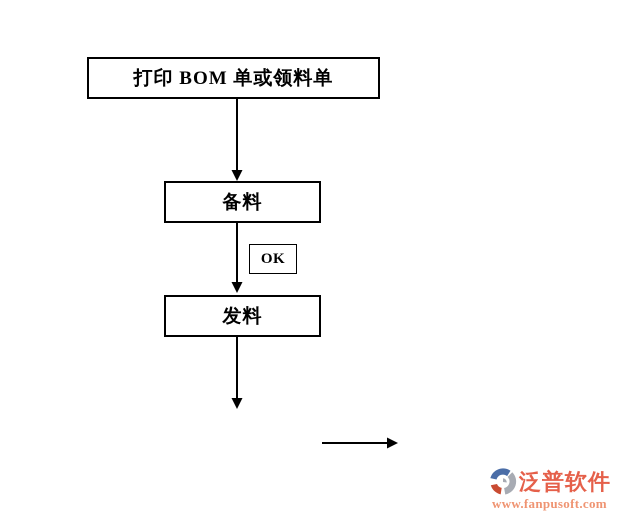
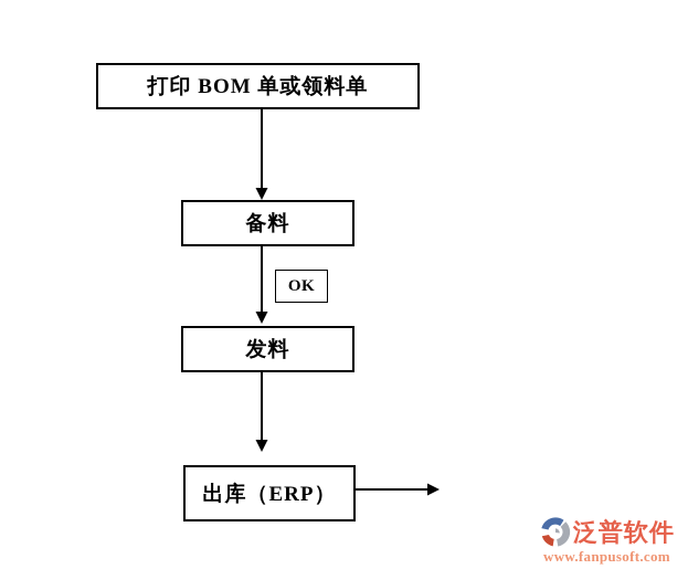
  打印 BOM 单或领料单
  备料
  OK
  发料
+ 出库（ERP）
  泛普软件
  www.fanpusoft.com
